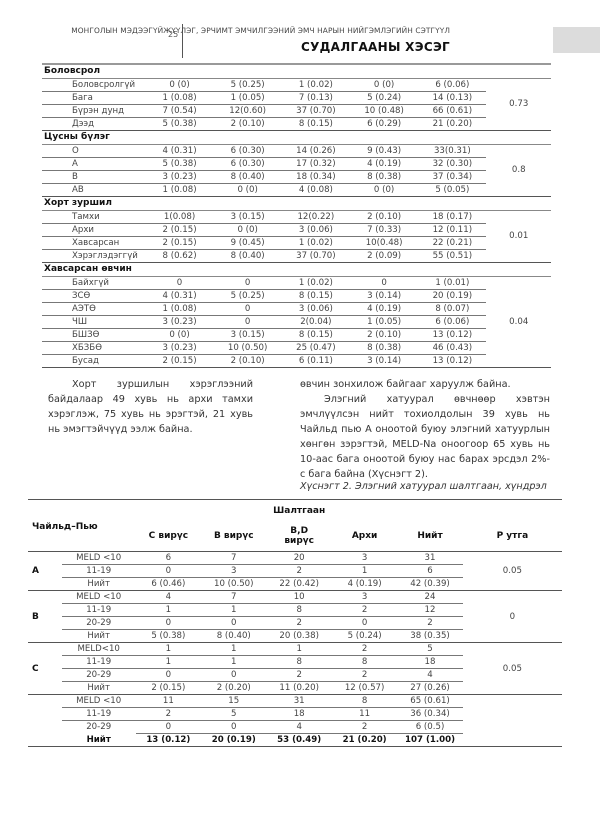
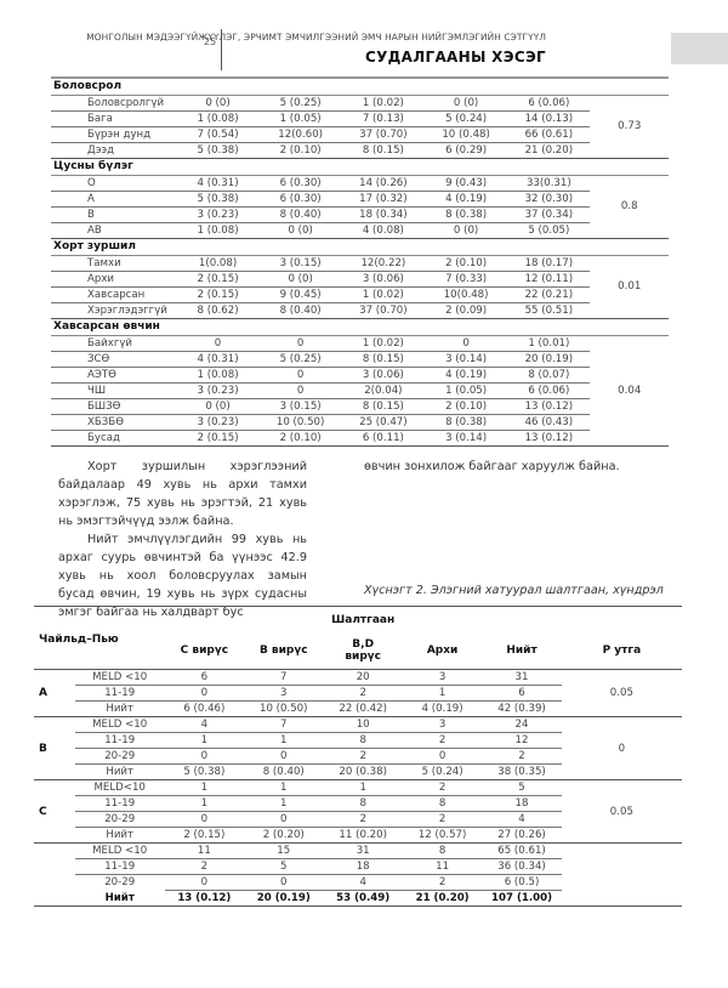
  25
  МОНГОЛЫН МЭДЭЭГҮЙЖҮҮЛЭГ, ЭРЧИМТ ЭМЧИЛГЭЭНИЙ ЭМЧ НАРЫН НИЙГЭМЛЭГИЙН СЭТГҮҮЛ
  СУДАЛГААНЫ ХЭСЭГ
  Боловсрол
  Боловсролгүй	0 (0)	5 (0.25)	1 (0.02)	0 (0)	6 (0.06)	0.73
  Бага	1 (0.08)	1 (0.05)	7 (0.13)	5 (0.24)	14 (0.13)
  Бүрэн дунд	7 (0.54)	12(0.60)	37 (0.70)	10 (0.48)	66 (0.61)
  Дээд	5 (0.38)	2 (0.10)	8 (0.15)	6 (0.29)	21 (0.20)
  Цусны бүлэг
  O	4 (0.31)	6 (0.30)	14 (0.26)	9 (0.43)	33(0.31)	0.8
  A	5 (0.38)	6 (0.30)	17 (0.32)	4 (0.19)	32 (0.30)
  B	3 (0.23)	8 (0.40)	18 (0.34)	8 (0.38)	37 (0.34)
  AB	1 (0.08)	0 (0)	4 (0.08)	0 (0)	5 (0.05)
  Хорт зуршил
  Тамхи	1(0.08)	3 (0.15)	12(0.22)	2 (0.10)	18 (0.17)	0.01
  Архи	2 (0.15)	0 (0)	3 (0.06)	7 (0.33)	12 (0.11)
  Хавсарсан	2 (0.15)	9 (0.45)	1 (0.02)	10(0.48)	22 (0.21)
  Хэрэглэдэггүй	8 (0.62)	8 (0.40)	37 (0.70)	2 (0.09)	55 (0.51)
  Хавсарсан өвчин
  Байхгүй	0	0	1 (0.02)	0	1 (0.01)	0.04
  ЗСӨ	4 (0.31)	5 (0.25)	8 (0.15)	3 (0.14)	20 (0.19)
  АЭТӨ	1 (0.08)	0	3 (0.06)	4 (0.19)	8 (0.07)
  ЧШ	3 (0.23)	0	2(0.04)	1 (0.05)	6 (0.06)
  БШЗӨ	0 (0)	3 (0.15)	8 (0.15)	2 (0.10)	13 (0.12)
  ХБЗБӨ	3 (0.23)	10 (0.50)	25 (0.47)	8 (0.38)	46 (0.43)
  Бусад	2 (0.15)	2 (0.10)	6 (0.11)	3 (0.14)	13 (0.12)
  Хорт зуршилын хэрэглээний байдалаар 49 хувь нь архи тамхи хэрэглэж, 75 хувь нь эрэгтэй, 21 хувь нь эмэгтэйчүүд ээлж байна.
+ Нийт эмчлүүлэгдийн 99 хувь нь архаг суурь өвчинтэй ба үүнээс 42.9 хувь нь хоол боловсруулах замын бусад өвчин, 19 хувь нь зүрх судасны эмгэг байгаа нь халдварт бус
  өвчин зонхилож байгааг харуулж байна.
- Элэгний хатуурал өвчнөөр хэвтэн эмчлүүлсэн нийт тохиолдолын 39 хувь нь Чайльд пью А оноотой буюу элэгний хатуурлын хөнгөн зэрэгтэй, MELD-Na оноогоор 65 хувь нь 10-аас бага оноотой буюу нас барах эрсдэл 2%-с бага байна (Хүснэгт 2).
  Хүснэгт 2. Элэгний хатуурал шалтгаан, хүндрэл
  		Шалтгаан
  Чайльд–Пью	С вирүс	В вирүс	B,Dвирүс	Архи	Нийт	P утга
  A	MELD <10	6	7	20	3	31	0.05
  11-19	0	3	2	1	6
  Нийт	6 (0.46)	10 (0.50)	22 (0.42)	4 (0.19)	42 (0.39)
  B	MELD <10	4	7	10	3	24	0
  11-19	1	1	8	2	12
  20-29	0	0	2	0	2
  Нийт	5 (0.38)	8 (0.40)	20 (0.38)	5 (0.24)	38 (0.35)
  C	MELD<10	1	1	1	2	5	0.05
  11-19	1	1	8	8	18
  20-29	0	0	2	2	4
  Нийт	2 (0.15)	2 (0.20)	11 (0.20)	12 (0.57)	27 (0.26)
  	MELD <10	11	15	31	8	65 (0.61)
  11-19	2	5	18	11	36 (0.34)
  20-29	0	0	4	2	6 (0.5)
  	Нийт	13 (0.12)	20 (0.19)	53 (0.49)	21 (0.20)	107 (1.00)
